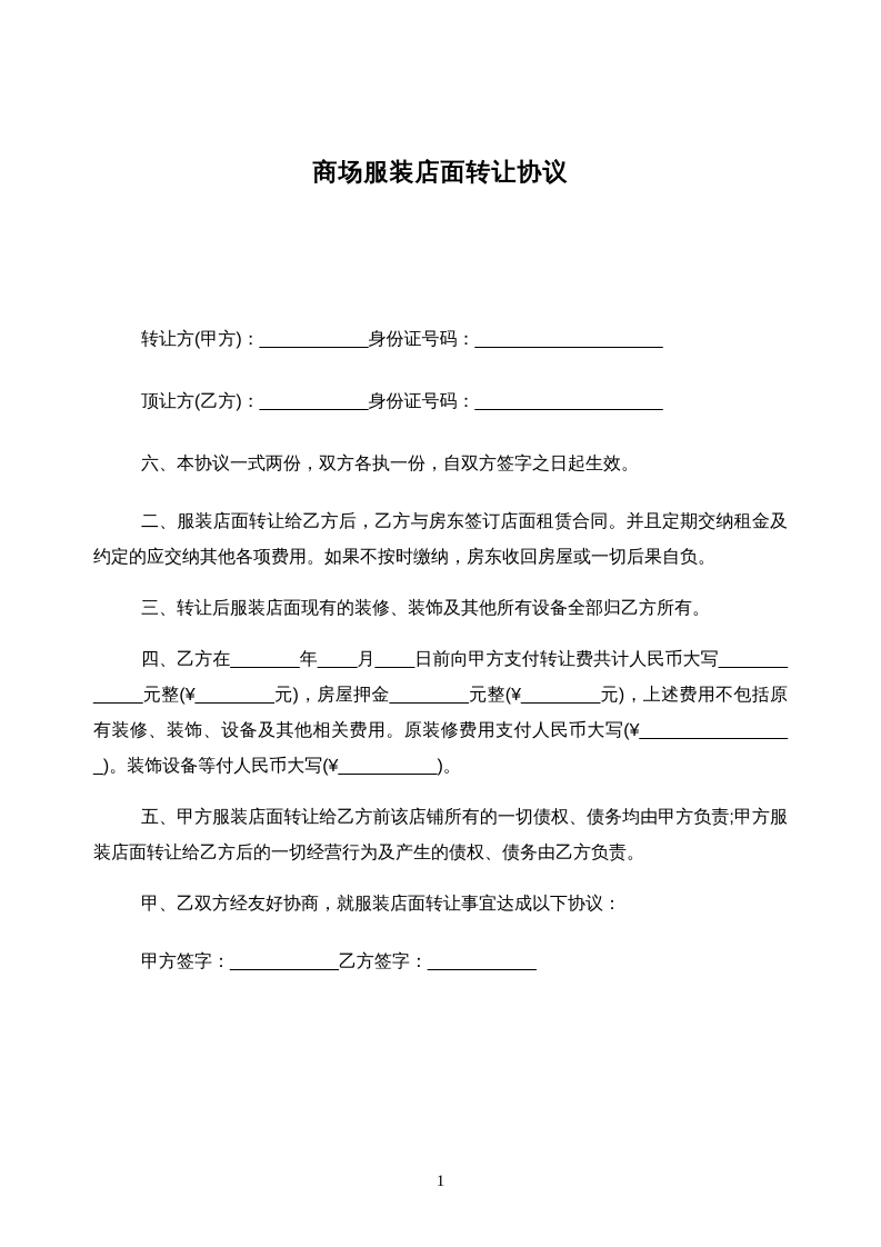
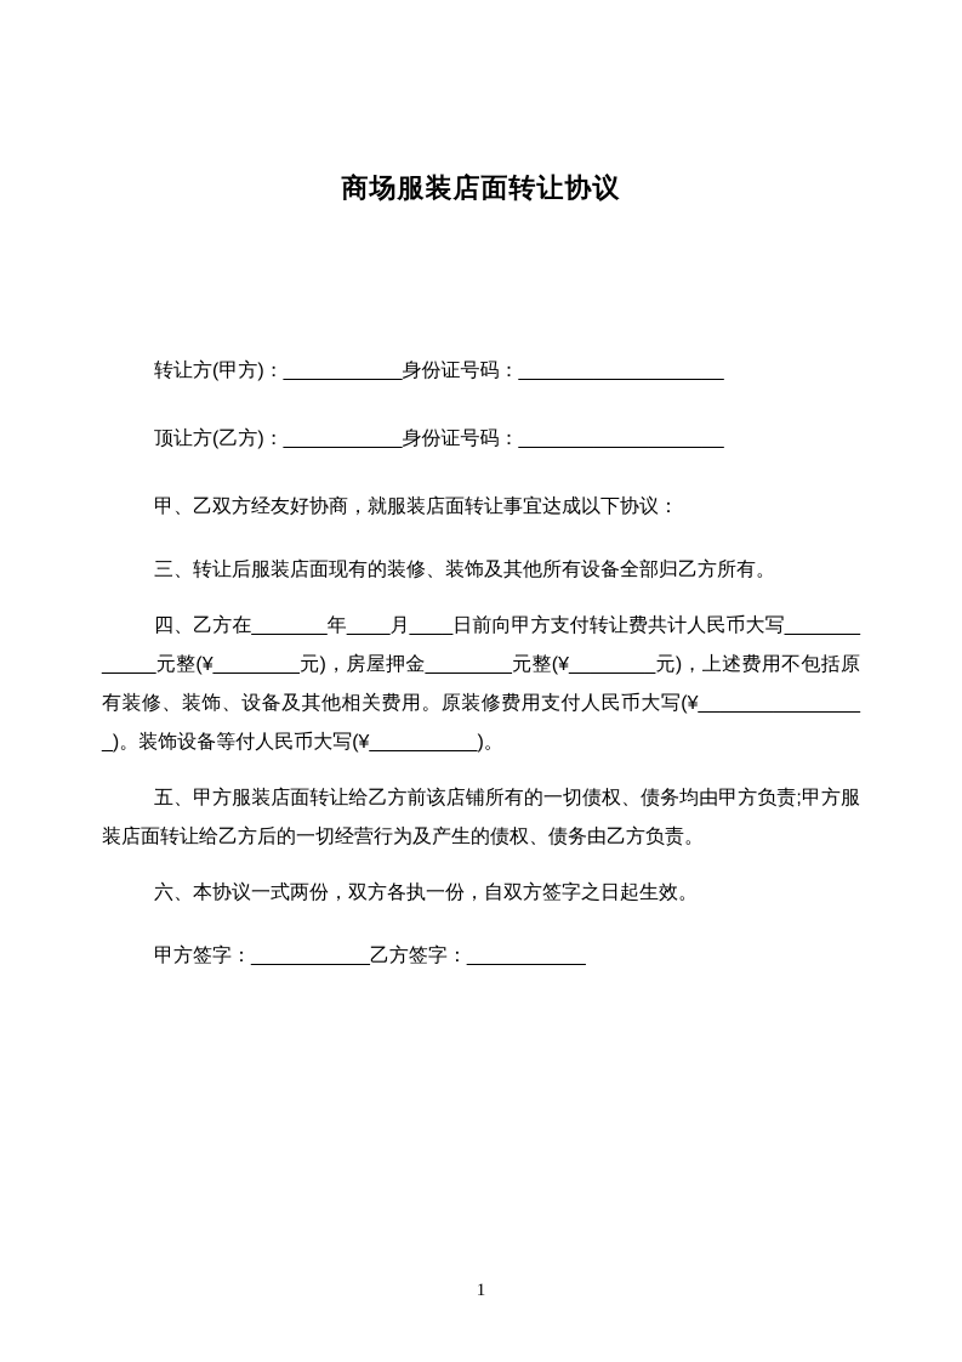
  商场服装店面转让协议
  转让方(甲方)：___________身份证号码：___________________
  顶让方(乙方)：___________身份证号码：___________________
- 六、本协议一式两份，双方各执一份，自双方签字之日起生效。
+ 甲、乙双方经友好协商，就服装店面转让事宜达成以下协议：
- 二、服装店面转让给乙方后，乙方与房东签订店面租赁合同。并且定期交纳租金及约定的应交纳其他各项费用。如果不按时缴纳，房东收回房屋或一切后果自负。
  三、转让后服装店面现有的装修、装饰及其他所有设备全部归乙方所有。
  四、乙方在_______年____月____日前向甲方支付转让费共计人民币大写____________元整(¥________元)，房屋押金________元整(¥________元)，上述费用不包括原有装修、装饰、设备及其他相关费用。原装修费用支付人民币大写(¥________________)。装饰设备等付人民币大写(¥__________)。
  五、甲方服装店面转让给乙方前该店铺所有的一切债权、债务均由甲方负责;甲方服装店面转让给乙方后的一切经营行为及产生的债权、债务由乙方负责。
- 甲、乙双方经友好协商，就服装店面转让事宜达成以下协议：
+ 六、本协议一式两份，双方各执一份，自双方签字之日起生效。
  甲方签字：___________乙方签字：___________
  1
